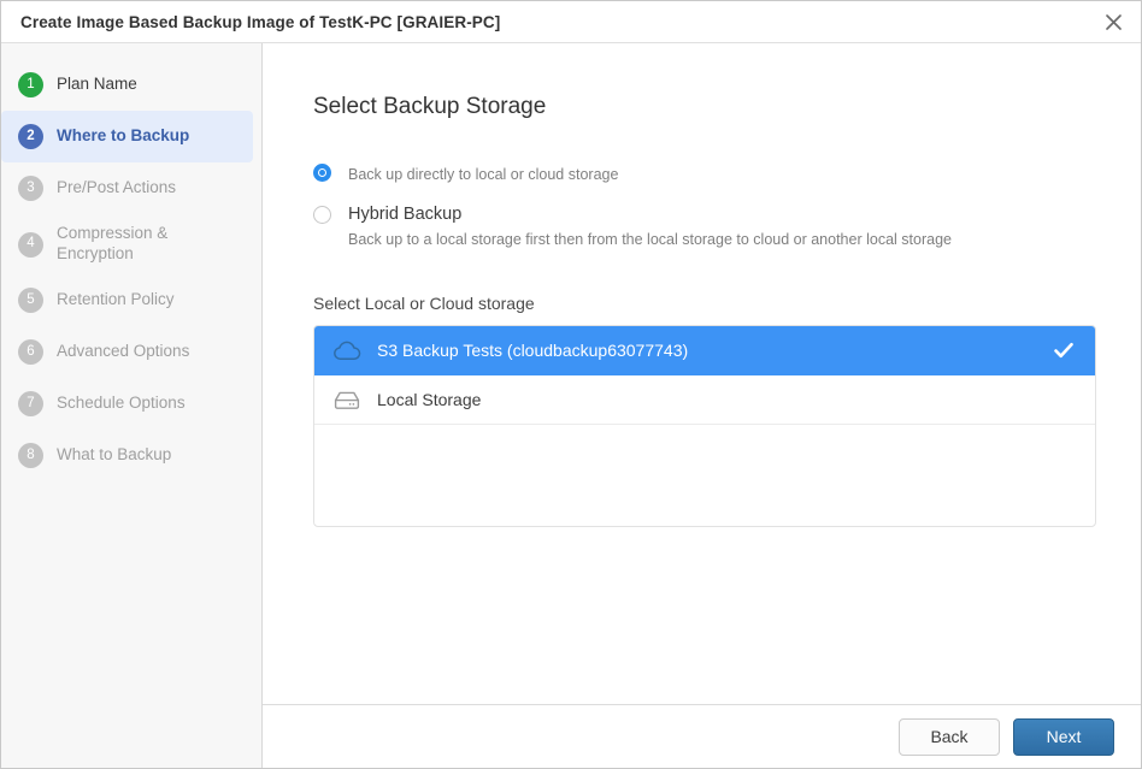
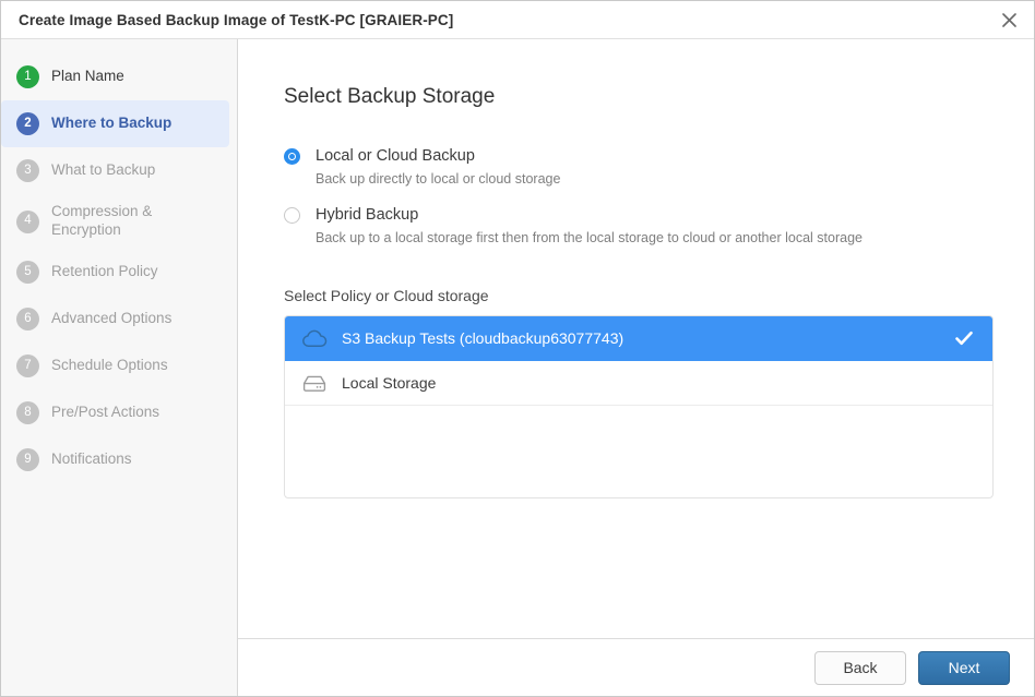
  Create Image Based Backup Image of TestK-PC [GRAIER-PC]
  1
  Plan Name
  2
  Where to Backup
  3
- Pre/Post Actions
+ What to Backup
  4
  Compression & Encryption
  5
  Retention Policy
  6
  Advanced Options
  7
  Schedule Options
  8
- What to Backup
+ Pre/Post Actions
+ 9
+ Notifications
  Select Backup Storage
+ Local or Cloud Backup
  Back up directly to local or cloud storage
  Hybrid Backup
  Back up to a local storage first then from the local storage to cloud or another local storage
- Select Local or Cloud storage
+ Select Policy or Cloud storage
  S3 Backup Tests (cloudbackup63077743)
  Local Storage
  Back
  Next
